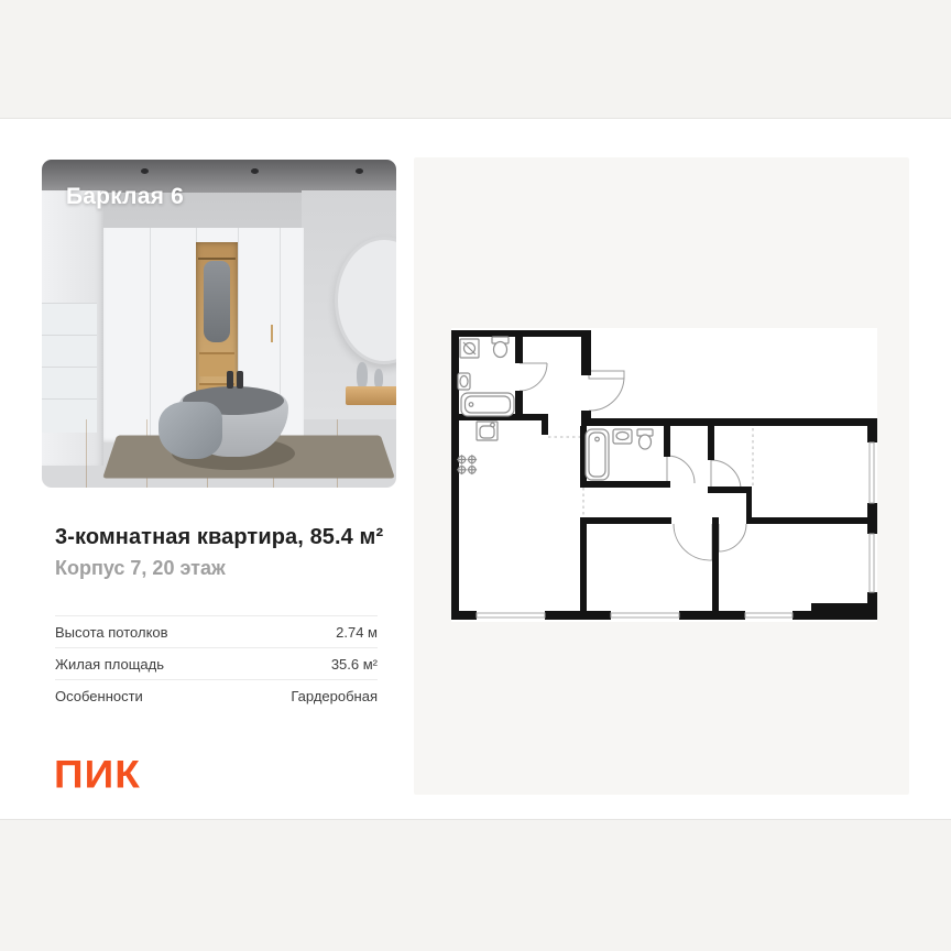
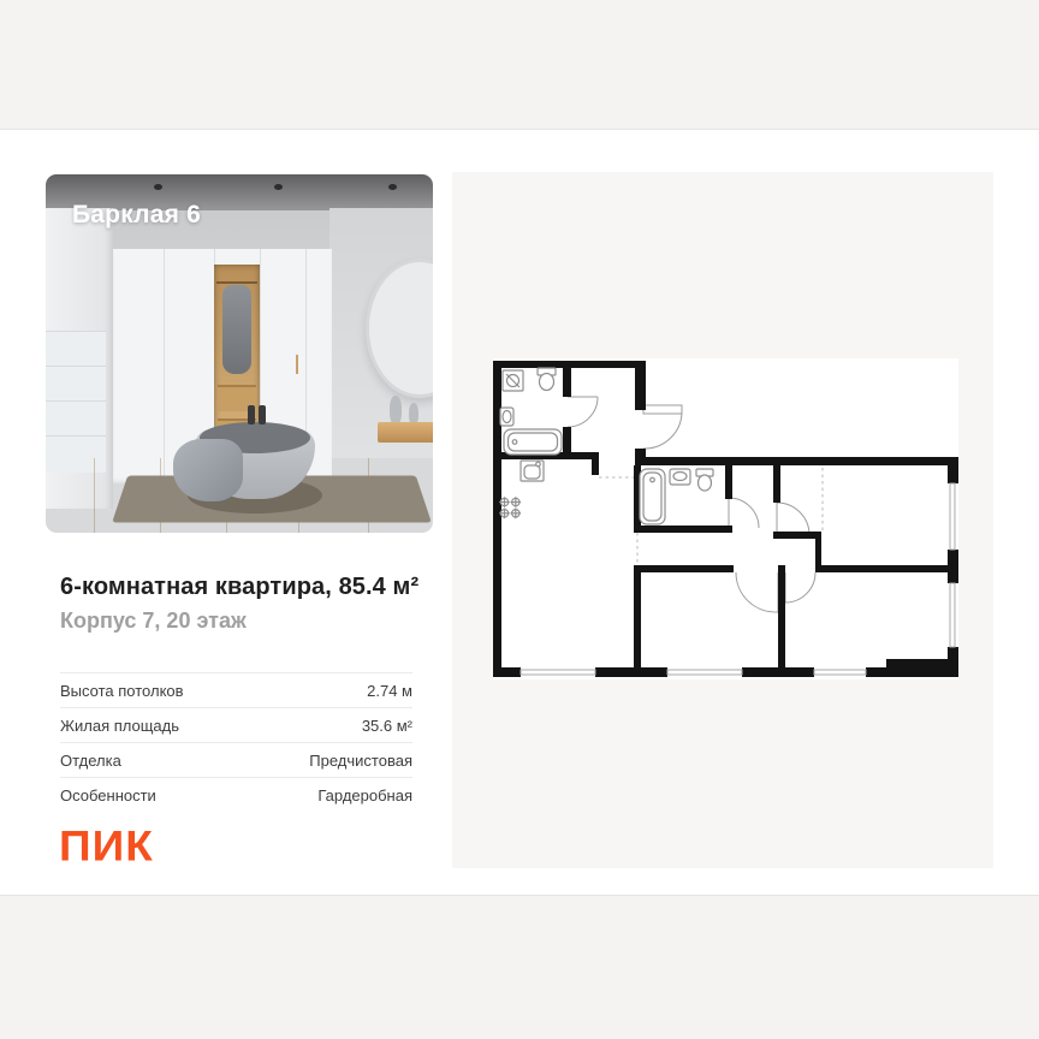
  Барклая 6
- 3-комнатная квартира, 85.4 м²
+ 6-комнатная квартира, 85.4 м²
  Корпус 7, 20 этаж
  Высота потолков
  2.74 м
  Жилая площадь
  35.6 м²
+ Отделка
+ Предчистовая
  Особенности
  Гардеробная
  ПИК
